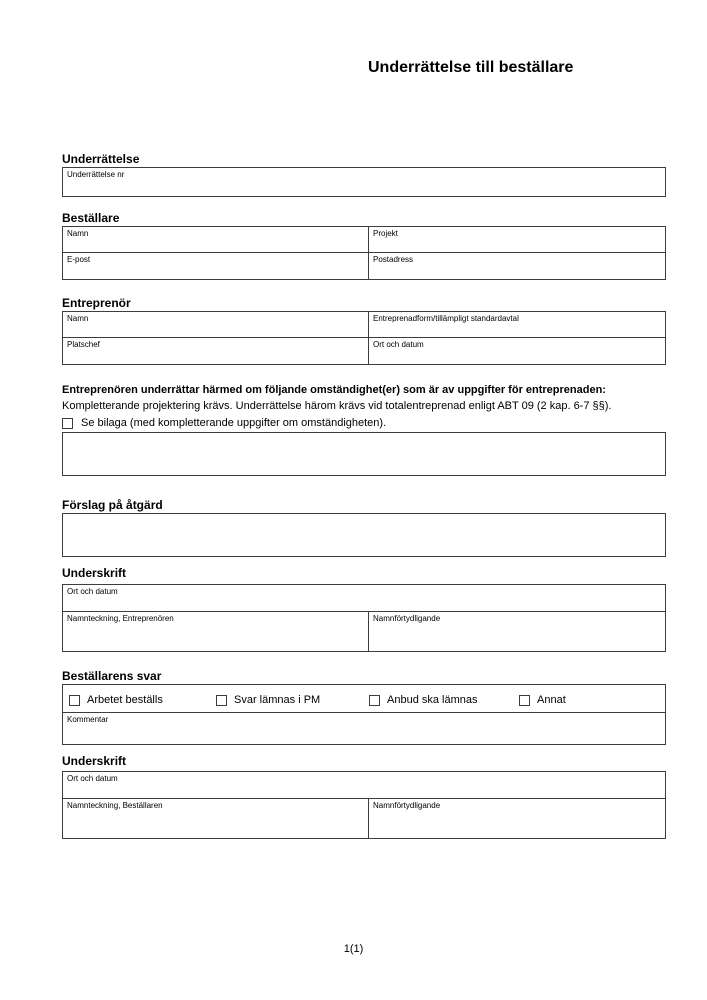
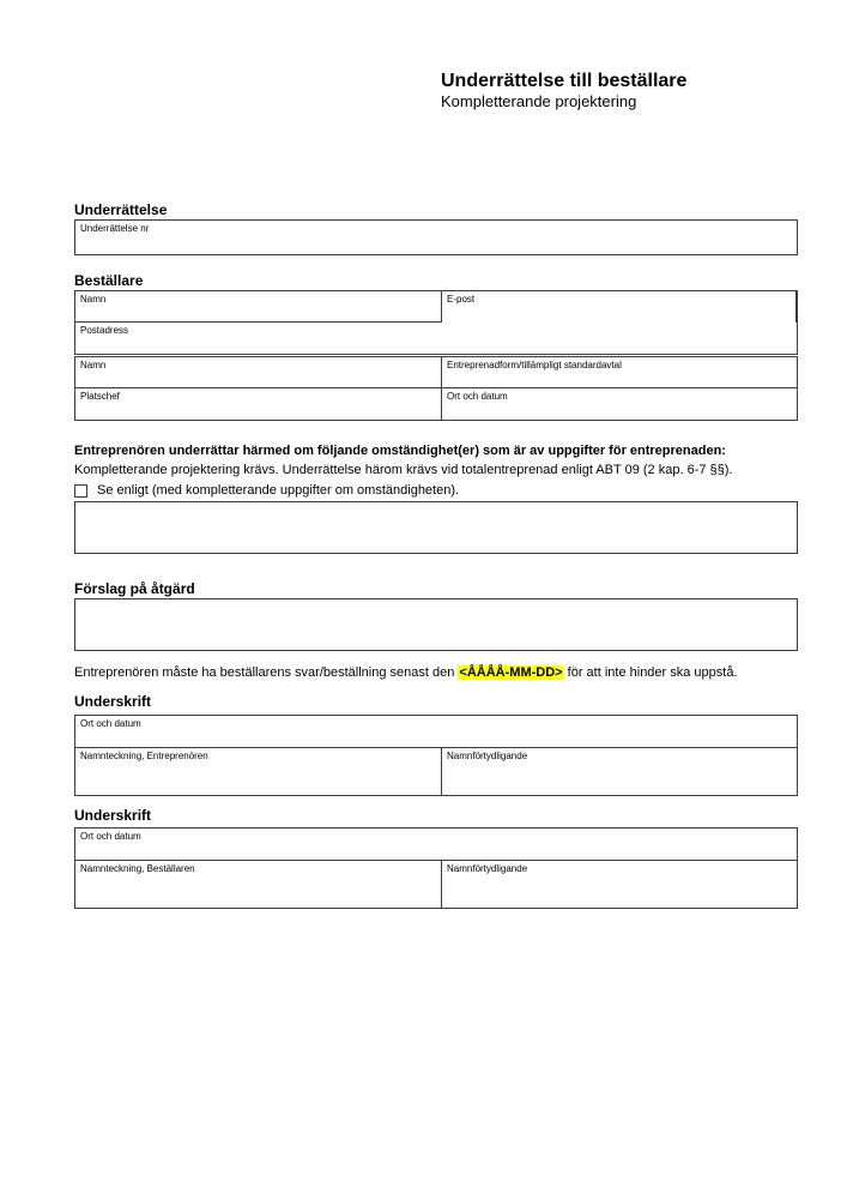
  Underrättelse till beställare
+ Kompletterande projektering
  Underrättelse
  Underrättelse nr
  Beställare
  Namn
- Projekt
  E-post
  Postadress
- Entreprenör
  Namn
  Entreprenadform/tillämpligt standardavtal
  Platschef
  Ort och datum
  Entreprenören underrättar härmed om följande omständighet(er) som är av uppgifter för entreprenaden:
  Kompletterande projektering krävs. Underrättelse härom krävs vid totalentreprenad enligt ABT 09 (2 kap. 6-7 §§).
- Se bilaga (med kompletterande uppgifter om omständigheten).
+ Se enligt (med kompletterande uppgifter om omständigheten).
  Förslag på åtgärd
+ Entreprenören måste ha beställarens svar/beställning senast den <ÅÅÅÅ-MM-DD> för att inte hinder ska uppstå.
  Underskrift
  Ort och datum
  Namnteckning, Entreprenören
  Namnförtydligande
- Beställarens svar
- Arbetet beställs
- Svar lämnas i PM
- Anbud ska lämnas
- Annat
- Kommentar
  Underskrift
  Ort och datum
  Namnteckning, Beställaren
  Namnförtydligande
- 1(1)
